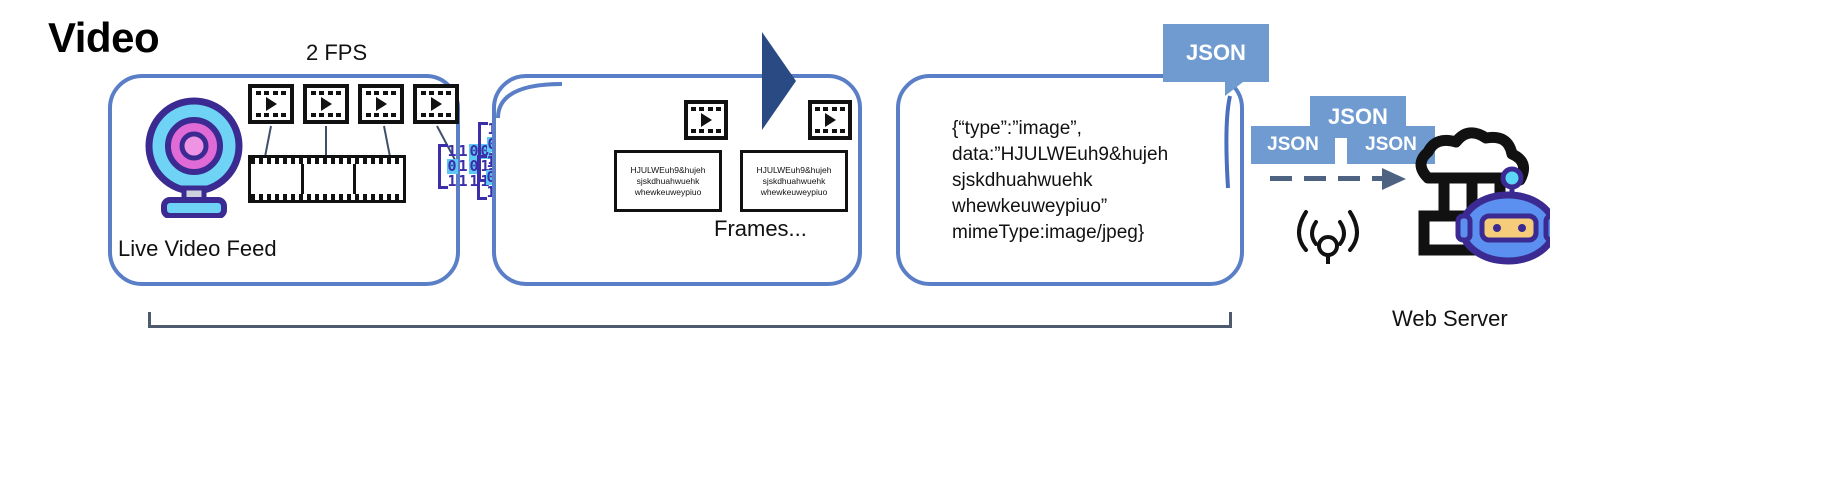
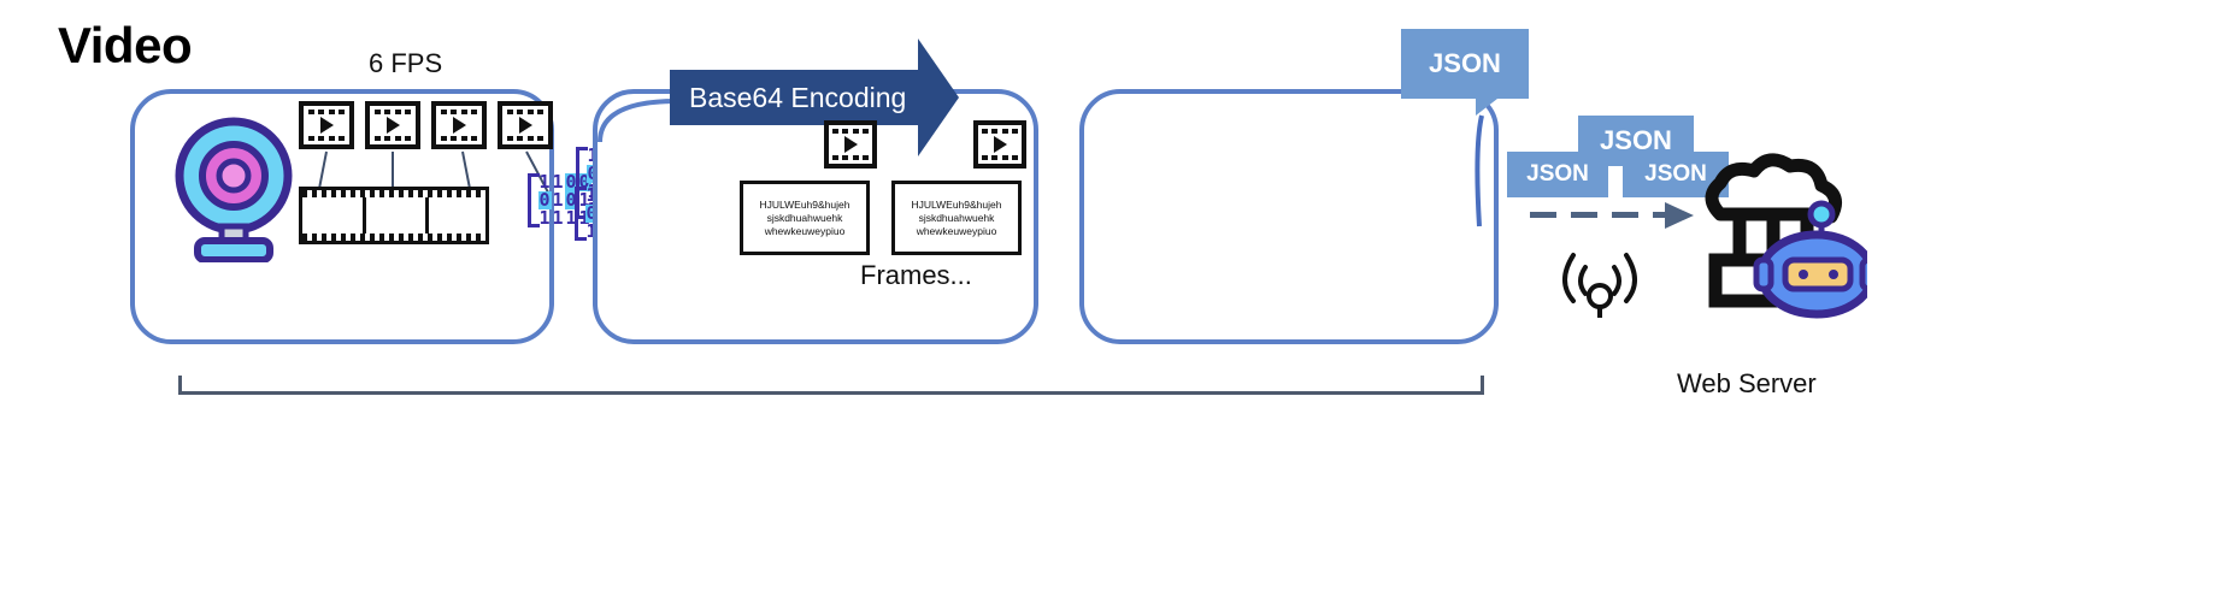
  Video
- 2 FPS
+ 6 FPS
- Live Video Feed
  1100
  0101
  111
+ Base64 Encoding
  HJULWEuh9&hujeh sjskdhuahwuehk whewkeuweypiuo
  HJULWEuh9&hujeh sjskdhuahwuehk whewkeuweypiuo
  Frames...
- {“type”:”image”,
- data:”HJULWEuh9&hujeh
- sjskdhuahwuehk
- whewkeuweypiuo”
- mimeType:image/jpeg}
  JSON
  JSON
  JSON
  JSON
  Web Server
